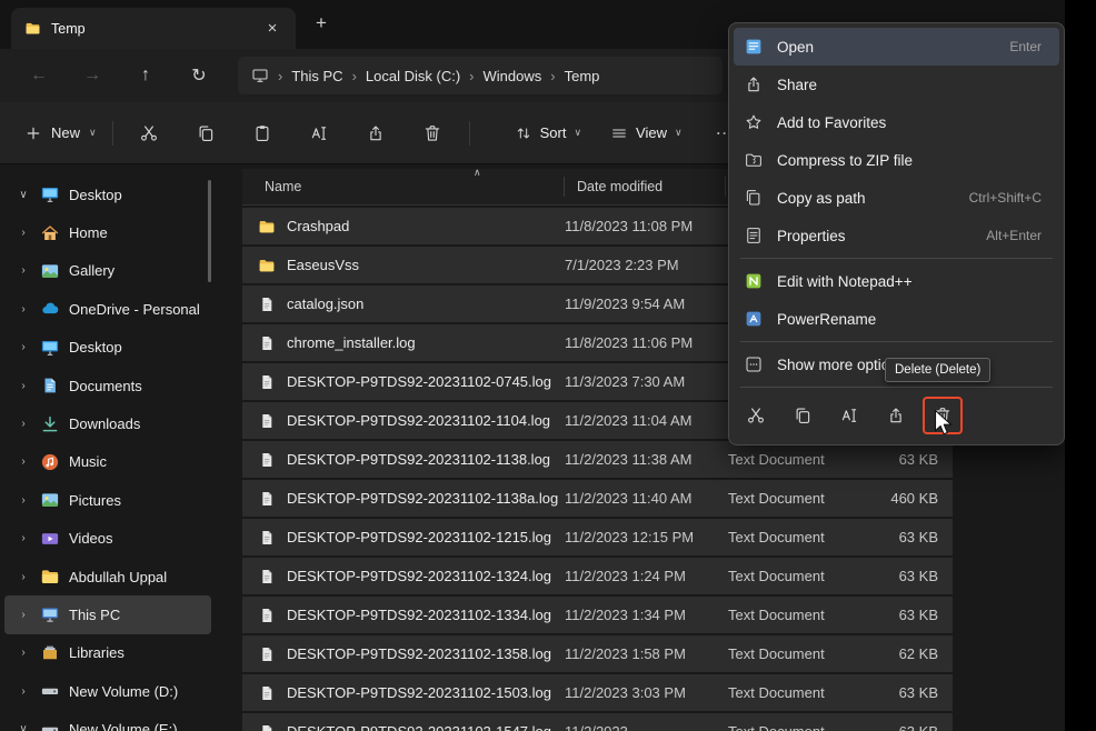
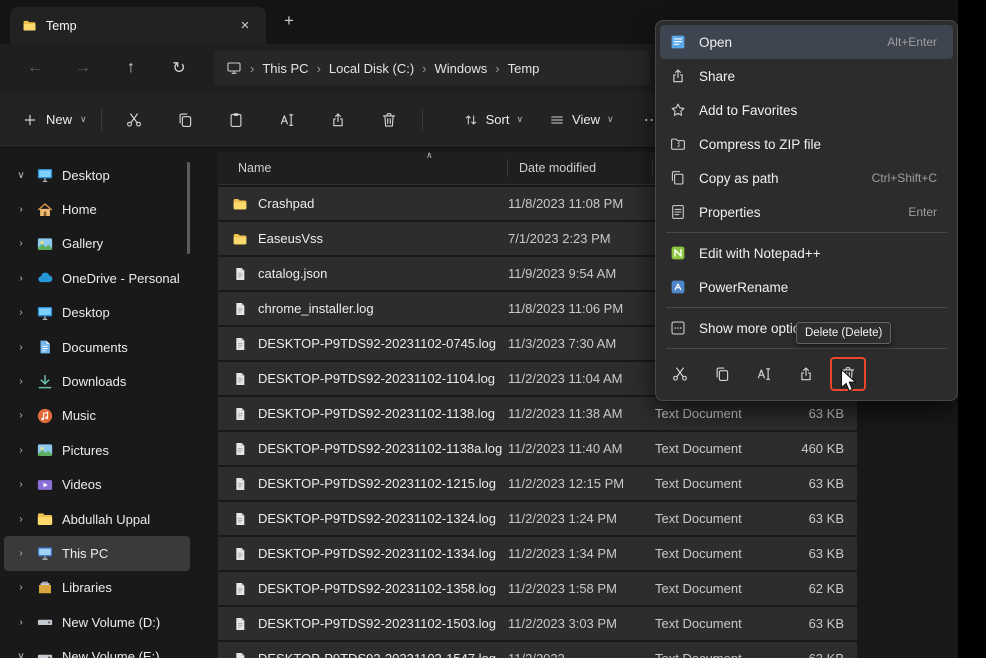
  Temp
  ×
  +
  ←
  →
  ↑
  ↻
  ›
  This PC
  ›
  Local Disk (C:)
  ›
  Windows
  ›
  Temp
  New
  ∨
  Sort
  ∨
  View
  ∨
  ⋯
  ∨
  Desktop
  ›
  Home
  ›
  Gallery
  ›
  OneDrive - Personal
  ›
  Desktop
  ›
  Documents
  ›
  Downloads
  ›
  Music
  ›
  Pictures
  ›
  Videos
  ›
  Abdullah Uppal
  ›
  This PC
  ›
  Libraries
  ›
  New Volume (D:)
  ∨
  New Volume (E:)
  Name
  ∧
  Date modified
  Crashpad
  11/8/2023 11:08 PM
  EaseusVss
  7/1/2023 2:23 PM
  catalog.json
  11/9/2023 9:54 AM
  chrome_installer.log
  11/8/2023 11:06 PM
  DESKTOP-P9TDS92-20231102-0745.log
  11/3/2023 7:30 AM
  DESKTOP-P9TDS92-20231102-1104.log
  11/2/2023 11:04 AM
  DESKTOP-P9TDS92-20231102-1138.log
  11/2/2023 11:38 AM
  Text Document
  63 KB
  DESKTOP-P9TDS92-20231102-1138a.log
  11/2/2023 11:40 AM
  Text Document
  460 KB
  DESKTOP-P9TDS92-20231102-1215.log
  11/2/2023 12:15 PM
  Text Document
  63 KB
  DESKTOP-P9TDS92-20231102-1324.log
  11/2/2023 1:24 PM
  Text Document
  63 KB
  DESKTOP-P9TDS92-20231102-1334.log
  11/2/2023 1:34 PM
  Text Document
  63 KB
  DESKTOP-P9TDS92-20231102-1358.log
  11/2/2023 1:58 PM
  Text Document
  62 KB
  DESKTOP-P9TDS92-20231102-1503.log
  11/2/2023 3:03 PM
  Text Document
  63 KB
  Open
- Enter
+ Alt+Enter
  Share
  Add to Favorites
  Compress to ZIP file
  Copy as path
  Ctrl+Shift+C
  Properties
- Alt+Enter
+ Enter
  Edit with Notepad++
  PowerRename
  Show more opti
  Delete (Delete)
